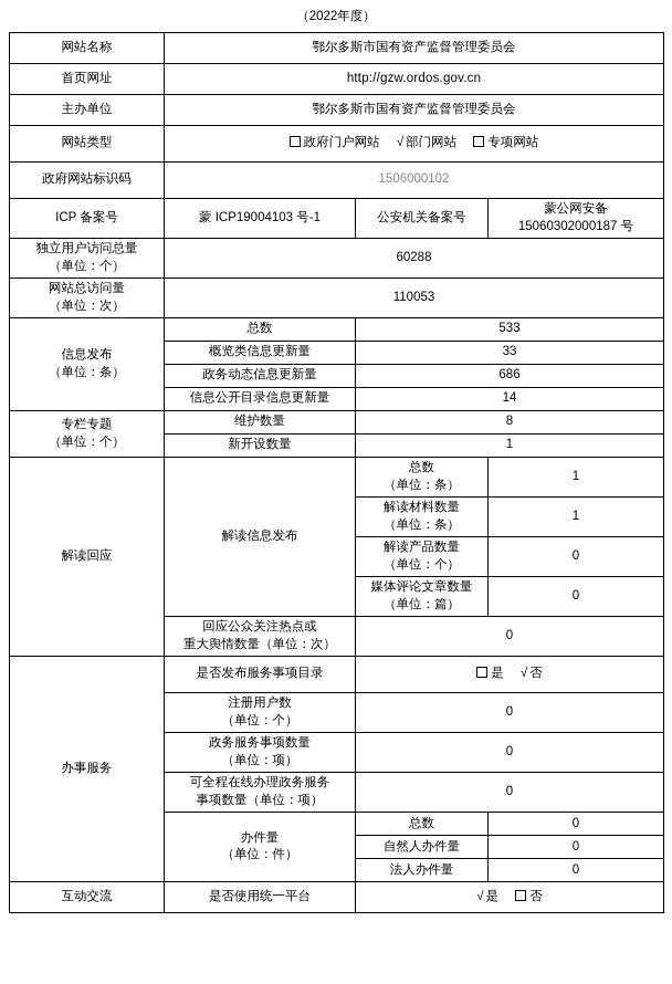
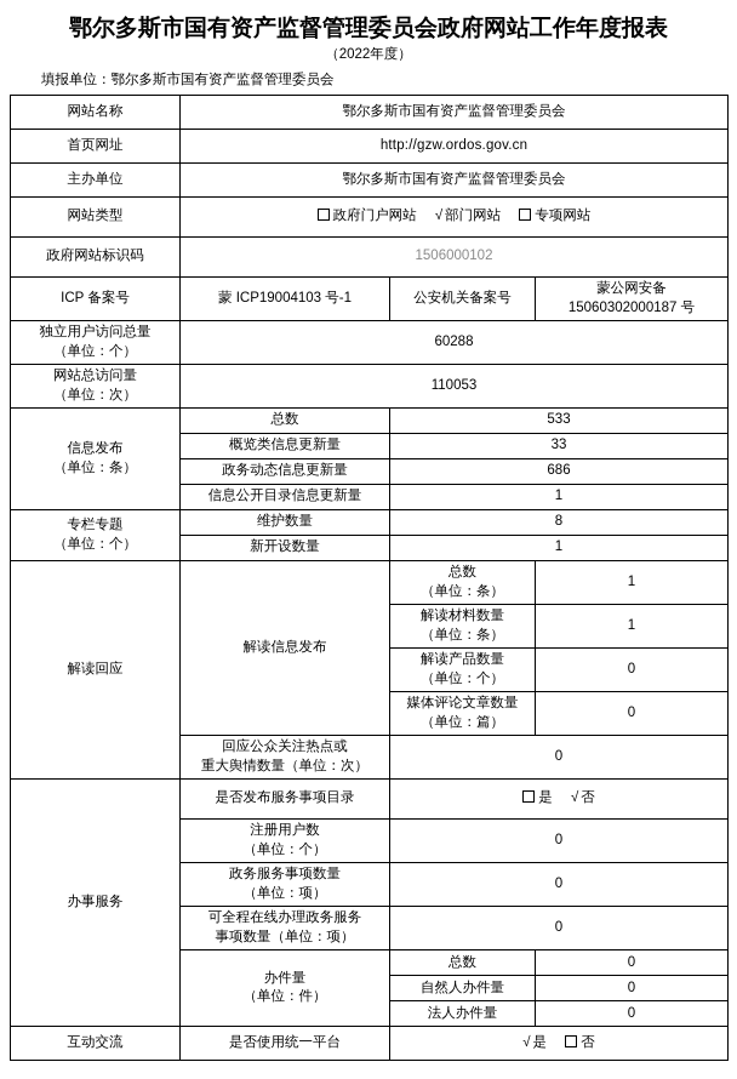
+ 鄂尔多斯市国有资产监督管理委员会政府网站工作年度报表
  （2022年度）
+ 填报单位：鄂尔多斯市国有资产监督管理委员会
  网站名称	鄂尔多斯市国有资产监督管理委员会
  首页网址	http://gzw.ordos.gov.cn
  主办单位	鄂尔多斯市国有资产监督管理委员会
  网站类型	政府门户网站 √ 部门网站 专项网站
  政府网站标识码	1506000102
  ICP 备案号	蒙 ICP19004103 号-1	公安机关备案号	蒙公网安备 15060302000187 号
  独立用户访问总量 （单位：个）	60288
  网站总访问量 （单位：次）	110053
  信息发布 （单位：条）	总数	533
  概览类信息更新量	33
  政务动态信息更新量	686
- 信息公开目录信息更新量	14
+ 信息公开目录信息更新量	1
  专栏专题 （单位：个）	维护数量	8
  新开设数量	1
  解读回应	解读信息发布	总数 （单位：条）	1
  解读材料数量 （单位：条）	1
  解读产品数量 （单位：个）	0
  媒体评论文章数量 （单位：篇）	0
  回应公众关注热点或 重大舆情数量（单位：次）	0
  办事服务	是否发布服务事项目录	是 √ 否
  注册用户数 （单位：个）	0
  政务服务事项数量 （单位：项）	0
  可全程在线办理政务服务 事项数量（单位：项）	0
  办件量 （单位：件）	总数	0
  自然人办件量	0
  法人办件量	0
  互动交流	是否使用统一平台	√ 是 否
